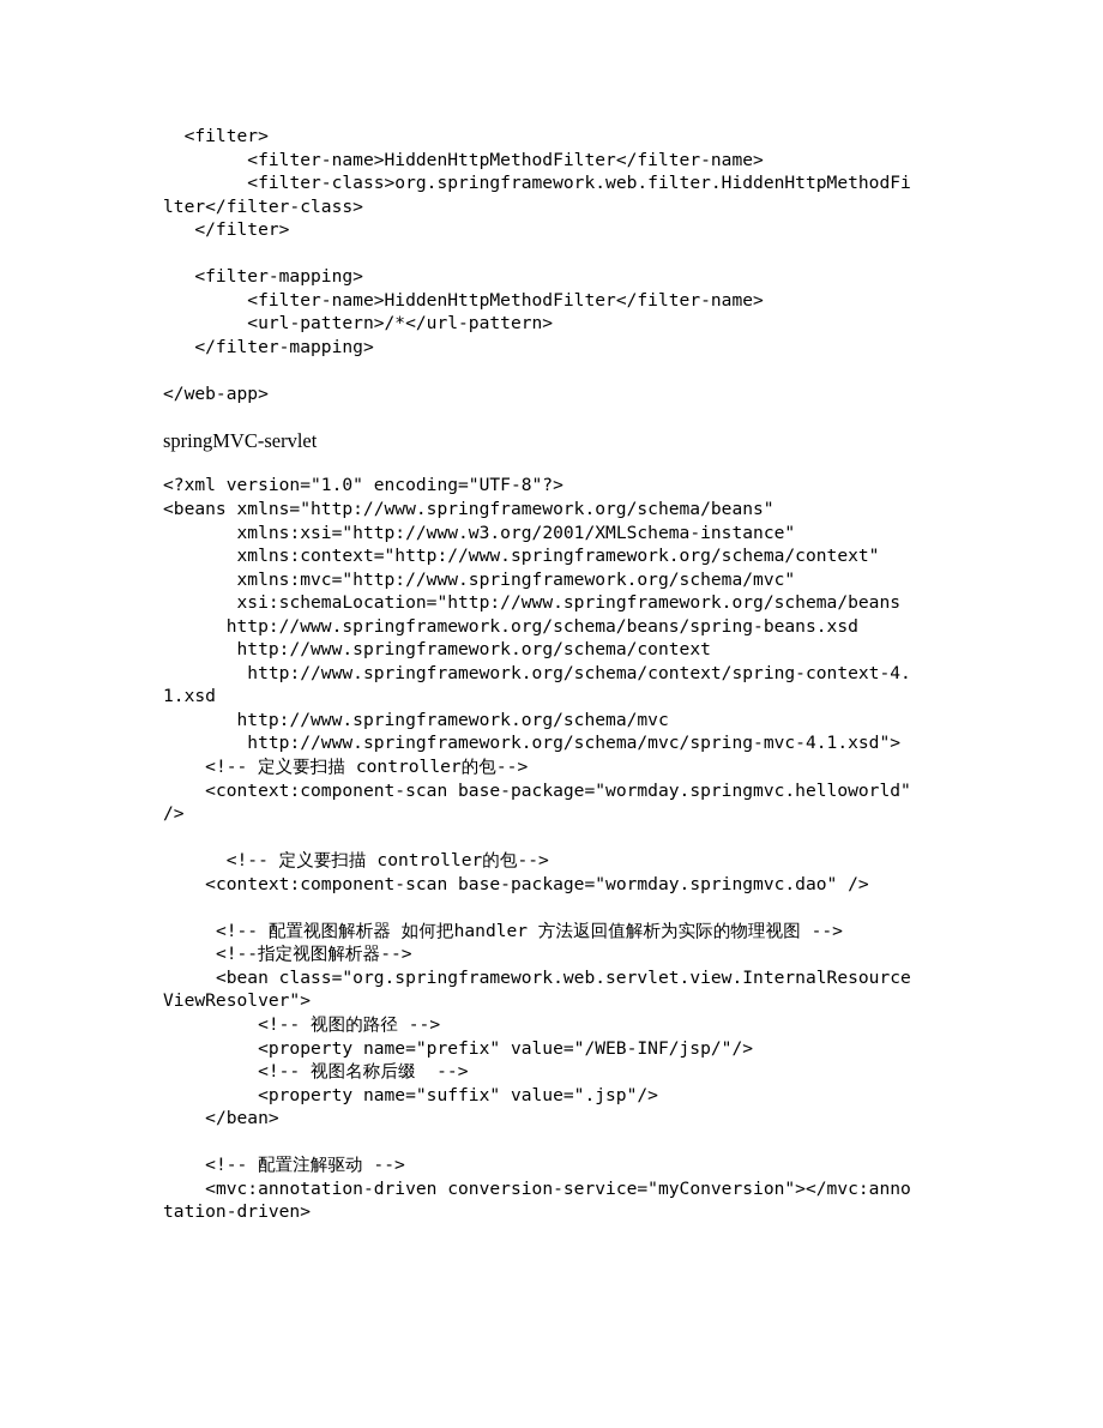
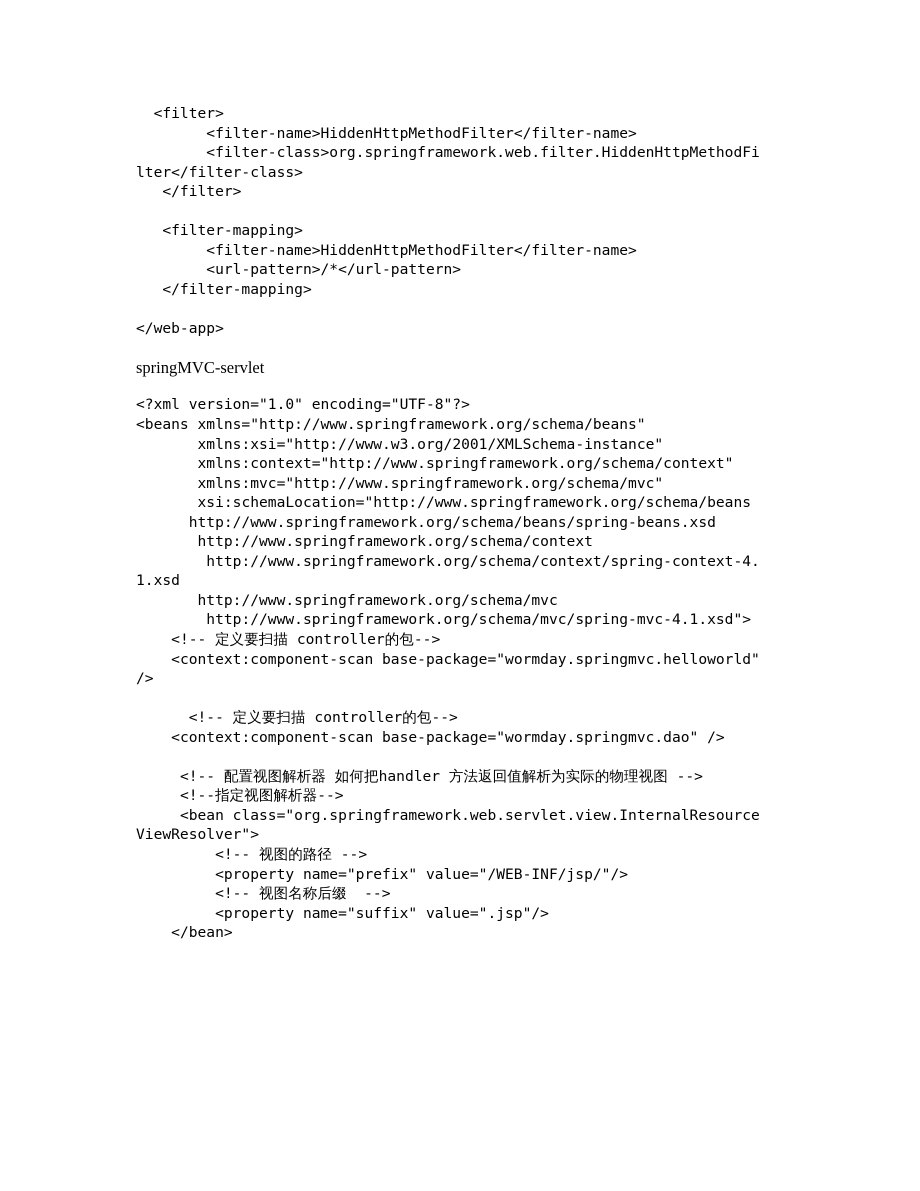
  <filter>
  <filter-name>HiddenHttpMethodFilter</filter-name>
  <filter-class>org.springframework.web.filter.HiddenHttpMethodFilter</filter-class>
  </filter>
  <filter-mapping>
  <filter-name>HiddenHttpMethodFilter</filter-name>
  <url-pattern>/*</url-pattern>
  </filter-mapping>
  </web-app>
  springMVC-servlet
  <?xml version="1.0" encoding="UTF-8"?>
  <beans xmlns="http://www.springframework.org/schema/beans"
  xmlns:xsi="http://www.w3.org/2001/XMLSchema-instance"
  xmlns:context="http://www.springframework.org/schema/context"
  xmlns:mvc="http://www.springframework.org/schema/mvc"
  xsi:schemaLocation="http://www.springframework.org/schema/beans
  http://www.springframework.org/schema/beans/spring-beans.xsd
  http://www.springframework.org/schema/context
  http://www.springframework.org/schema/context/spring-context-4.1.xsd
  http://www.springframework.org/schema/mvc
  http://www.springframework.org/schema/mvc/spring-mvc-4.1.xsd">
  <!-- 定义要扫描 controller的包-->
  <context:component-scan base-package="wormday.springmvc.helloworld" />
  <!-- 定义要扫描 controller的包-->
  <context:component-scan base-package="wormday.springmvc.dao" />
  <!-- 配置视图解析器 如何把handler 方法返回值解析为实际的物理视图 -->
  <!--指定视图解析器-->
  <bean class="org.springframework.web.servlet.view.InternalResourceViewResolver">
  <!-- 视图的路径 -->
  <property name="prefix" value="/WEB-INF/jsp/"/>
  <!-- 视图名称后缀 -->
  <property name="suffix" value=".jsp"/>
  </bean>
- <!-- 配置注解驱动 -->
- <mvc:annotation-driven conversion-service="myConversion"></mvc:annotation-driven>
